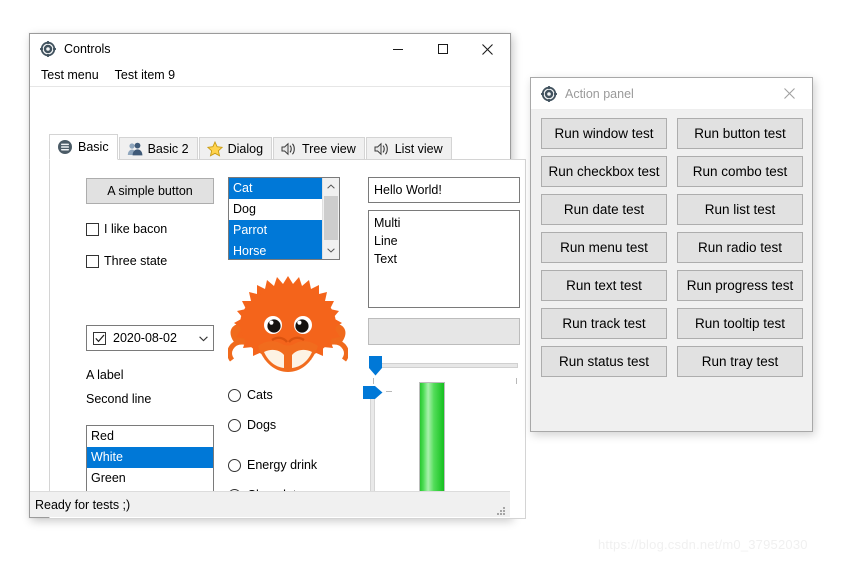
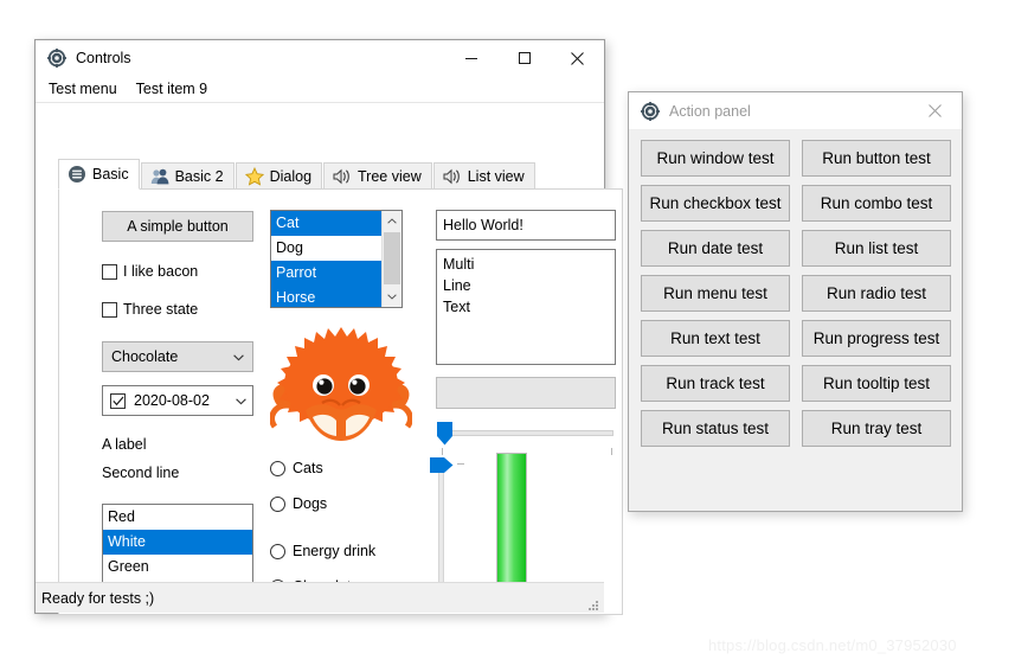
  Controls
  Test menu
  Test item 9
  Basic
  Basic 2
  Dialog
  Tree view
  List view
  A simple button
  I like bacon
  Three state
+ Chocolate
  2020-08-02
  A label
  Second line
  Red
  White
  Green
  Cat
  Dog
  Parrot
  Horse
  Cats
  Dogs
  Energy drink
  Hello World!
  Multi
  Line
  Text
  Ready for tests ;)
  Action panel
  Run window test
  Run button test
  Run checkbox test
  Run combo test
  Run date test
  Run list test
  Run menu test
  Run radio test
  Run text test
  Run progress test
  Run track test
  Run tooltip test
  Run status test
  Run tray test
